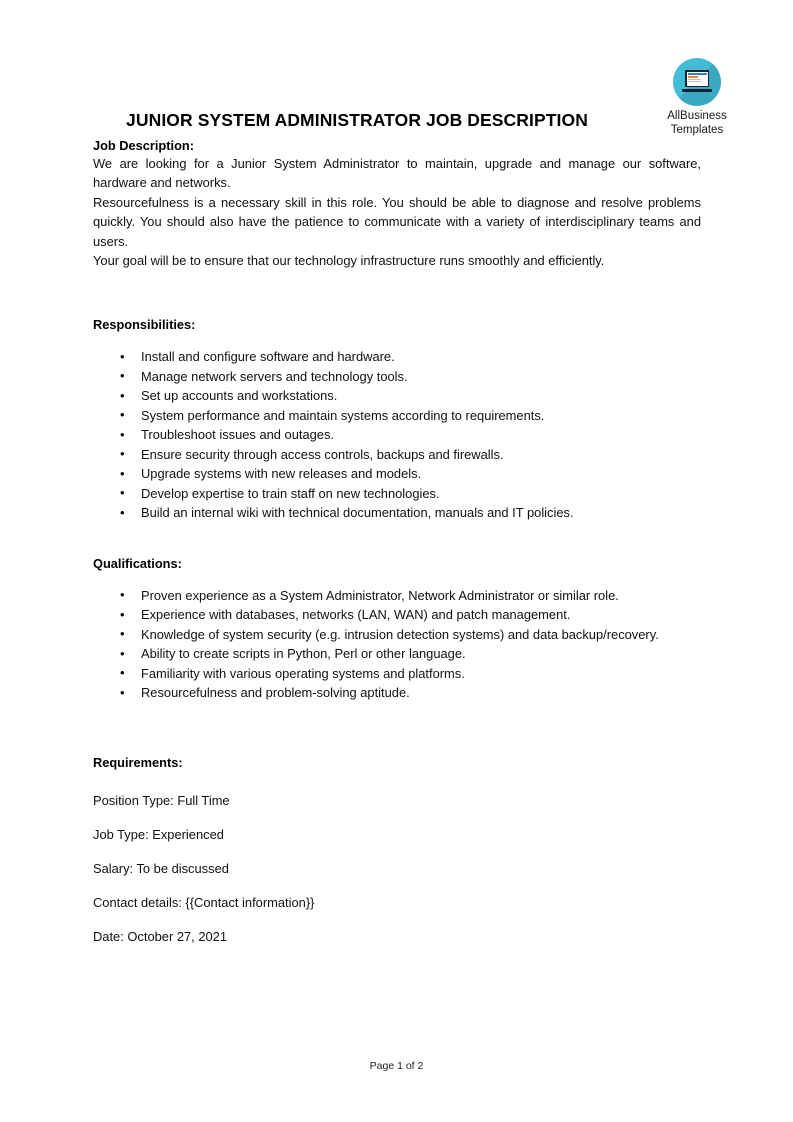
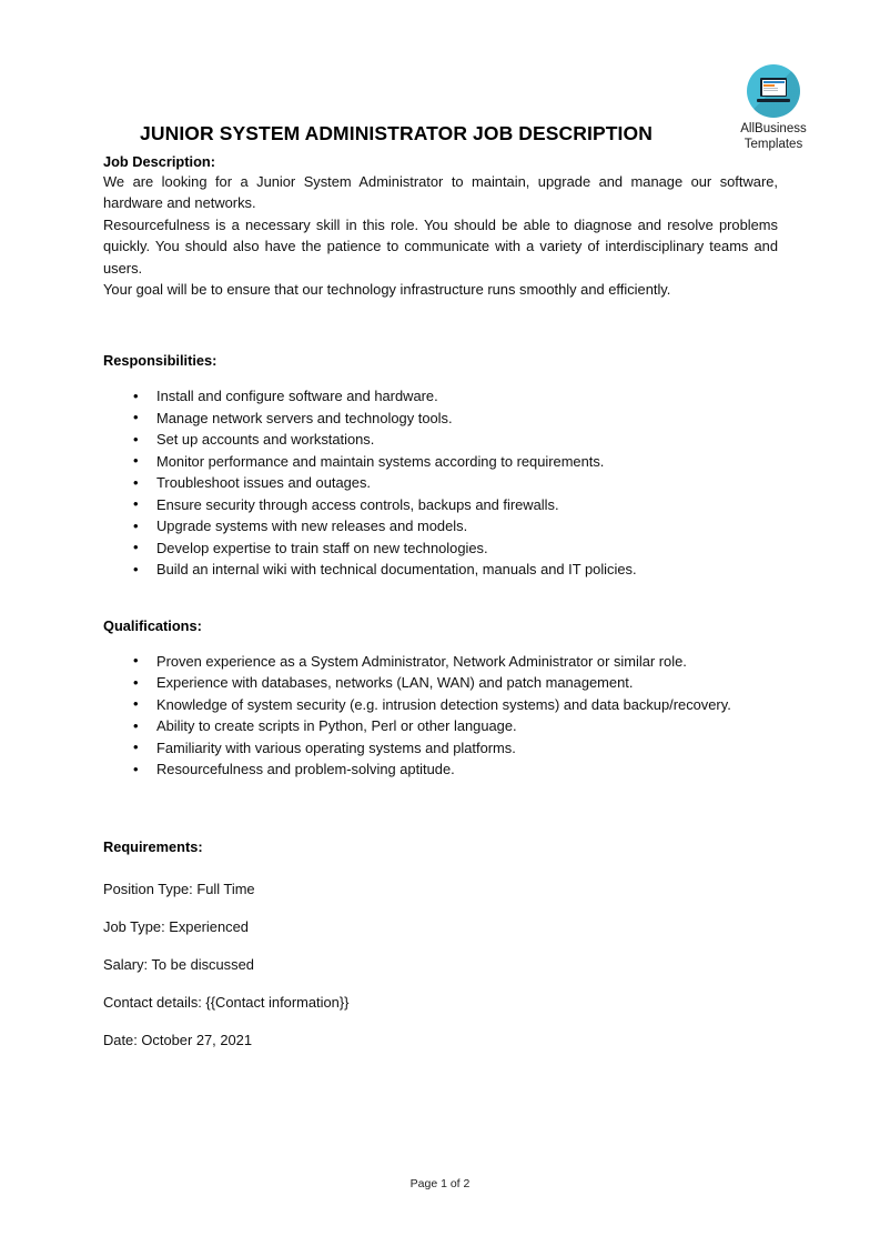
  AllBusiness
  Templates
  JUNIOR SYSTEM ADMINISTRATOR JOB DESCRIPTION
  Job Description:
  We are looking for a Junior System Administrator to maintain, upgrade and manage our software, hardware and networks.
  Resourcefulness is a necessary skill in this role. You should be able to diagnose and resolve problems quickly. You should also have the patience to communicate with a variety of interdisciplinary teams and users.
  Your goal will be to ensure that our technology infrastructure runs smoothly and efficiently.
  Responsibilities:
  Install and configure software and hardware.
  Manage network servers and technology tools.
  Set up accounts and workstations.
- System performance and maintain systems according to requirements.
+ Monitor performance and maintain systems according to requirements.
  Troubleshoot issues and outages.
  Ensure security through access controls, backups and firewalls.
  Upgrade systems with new releases and models.
  Develop expertise to train staff on new technologies.
  Build an internal wiki with technical documentation, manuals and IT policies.
  Qualifications:
  Proven experience as a System Administrator, Network Administrator or similar role.
  Experience with databases, networks (LAN, WAN) and patch management.
  Knowledge of system security (e.g. intrusion detection systems) and data backup/recovery.
  Ability to create scripts in Python, Perl or other language.
  Familiarity with various operating systems and platforms.
  Resourcefulness and problem-solving aptitude.
  Requirements:
  Position Type: Full Time
  Job Type: Experienced
  Salary: To be discussed
  Contact details: {{Contact information}}
  Date: October 27, 2021
  Page 1 of 2
